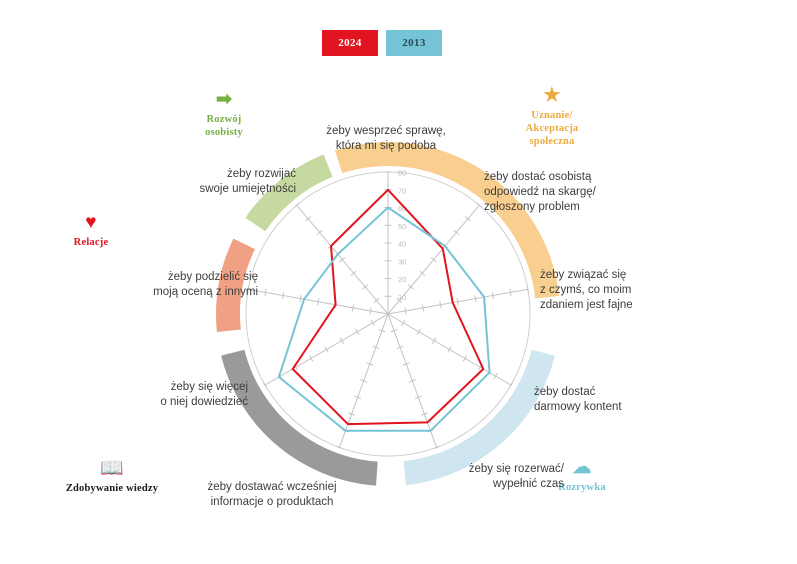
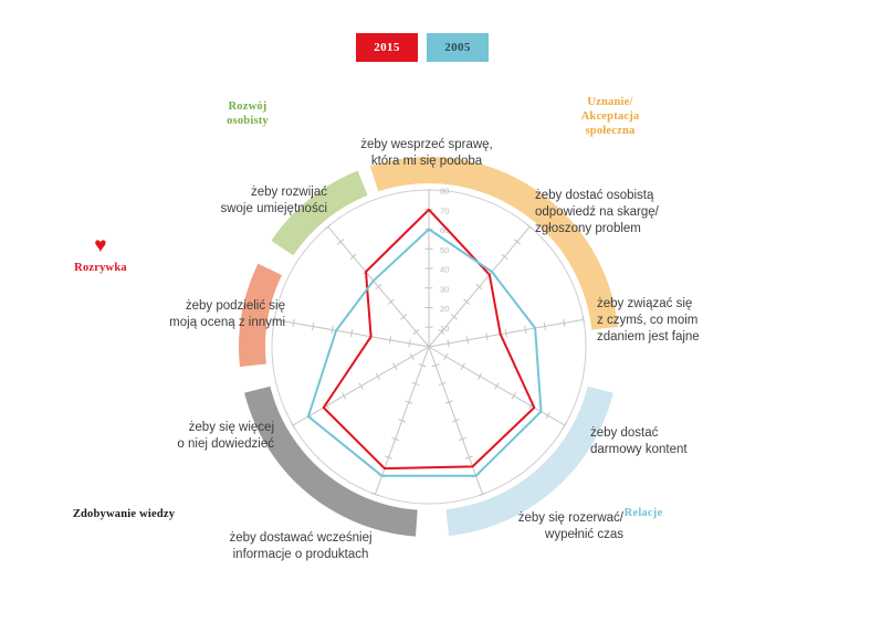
- 2024
+ 2015
- 2013
+ 2005
  10
  20
  30
  40
  50
  70
  80
- ➡
  Rozwój
  osobisty
- ★
  Uznanie/
  Akceptacja
  społeczna
  ♥
- Relacje
+ Rozrywka
- ☁
- Rozrywka
+ Relacje
- 📖
  Zdobywanie wiedzy
  żeby wesprzeć sprawę,
  która mi się podoba
  żeby dostać osobistą
  odpowiedź na skargę/
  zgłoszony problem
  żeby związać się
  z czymś, co moim
  zdaniem jest fajne
  żeby dostać
  darmowy kontent
  żeby się rozerwać/
  wypełnić czas
  żeby dostawać wcześniej
  informacje o produktach
  żeby się więcej
  o niej dowiedzieć
  żeby podzielić się
  moją oceną z innymi
  żeby rozwijać
  swoje umiejętności
